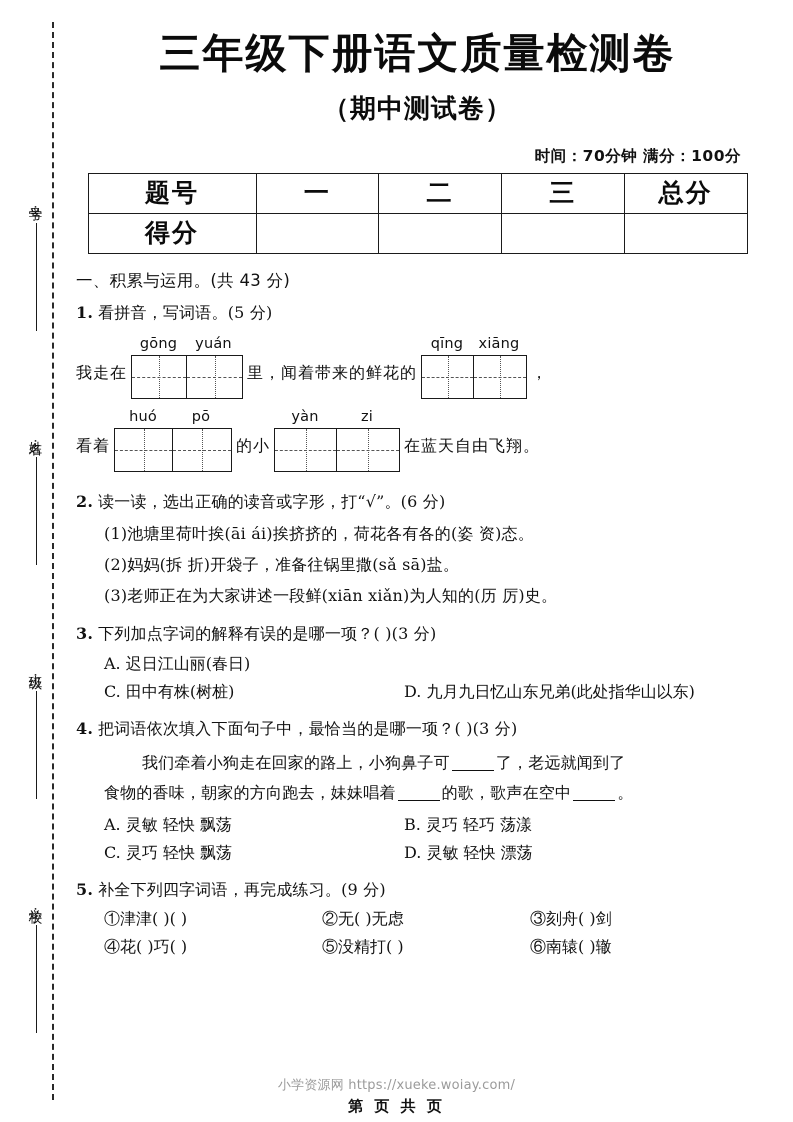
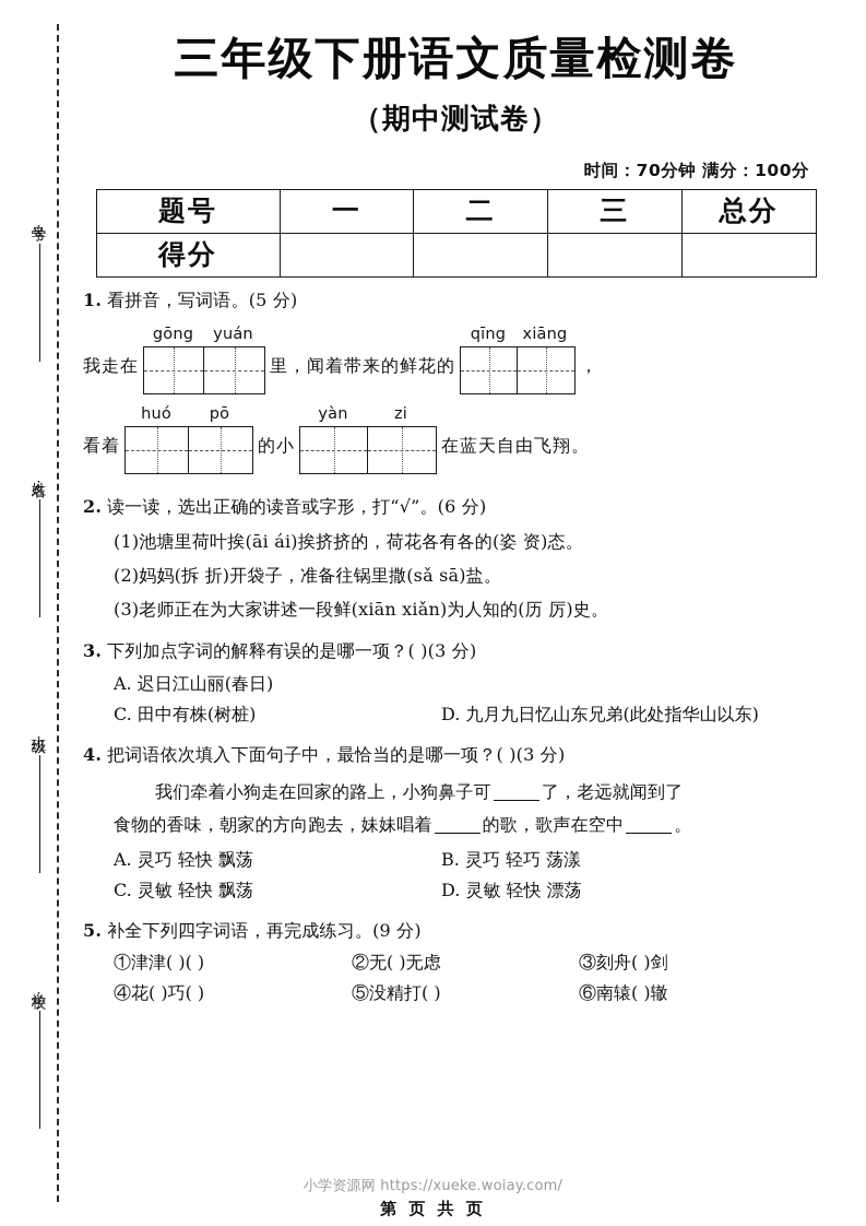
  三年级下册语文质量检测卷
  （期中测试卷）
  时间：70分钟 满分：100分
  题号	一	二	三	总分
  得分
- 一、积累与运用。(共 43 分)
  1. 看拼音，写词语。(5 分)
  我走在
  gōng
  yuán
  里，闻着
  带来的鲜花的
  qīng
  xiāng
  ，
  看着
  huó
  pō
  的小
  yàn
  zi
  在蓝天自由飞翔。
  2. 读一读，选出正确的读音或字形，打“√”。(6 分)
  (1)池塘里荷叶挨(āi ái)挨挤挤的，荷花各有各的(姿 资)态。
  (2)妈妈(拆 折)开袋子，准备往锅里撒(sǎ sā)盐。
  (3)老师正在为大家讲述一段鲜(xiān xiǎn)为人知的(历 厉)史。
  3. 下列加点字词的解释有误的是哪一项？( )(3 分)
  A. 迟日江山丽(春日)
  C. 田中有株(树桩)
  D. 九月九日忆山东兄弟(此处指华山以东)
  4. 把词语依次填入下面句子中，最恰当的是哪一项？( )(3 分)
  我们牵着小狗走在回家的路上，小狗鼻子可 了，老远就闻到了
  食物的香味，朝家的方向跑去，妹妹唱着 的歌，歌声在空中 。
- A. 灵敏 轻快 飘荡
+ A. 灵巧 轻快 飘荡
  B. 灵巧 轻巧 荡漾
- C. 灵巧 轻快 飘荡
+ C. 灵敏 轻快 飘荡
  D. 灵敏 轻快 漂荡
  5. 补全下列四字词语，再完成练习。(9 分)
  ①津津( )( )
  ②无( )无虑
  ③刻舟( )剑
  ④花( )巧( )
  ⑤没精打( )
  ⑥南辕( )辙
  小学资源网 https://xueke.woiay.com/
  第 页 共 页
